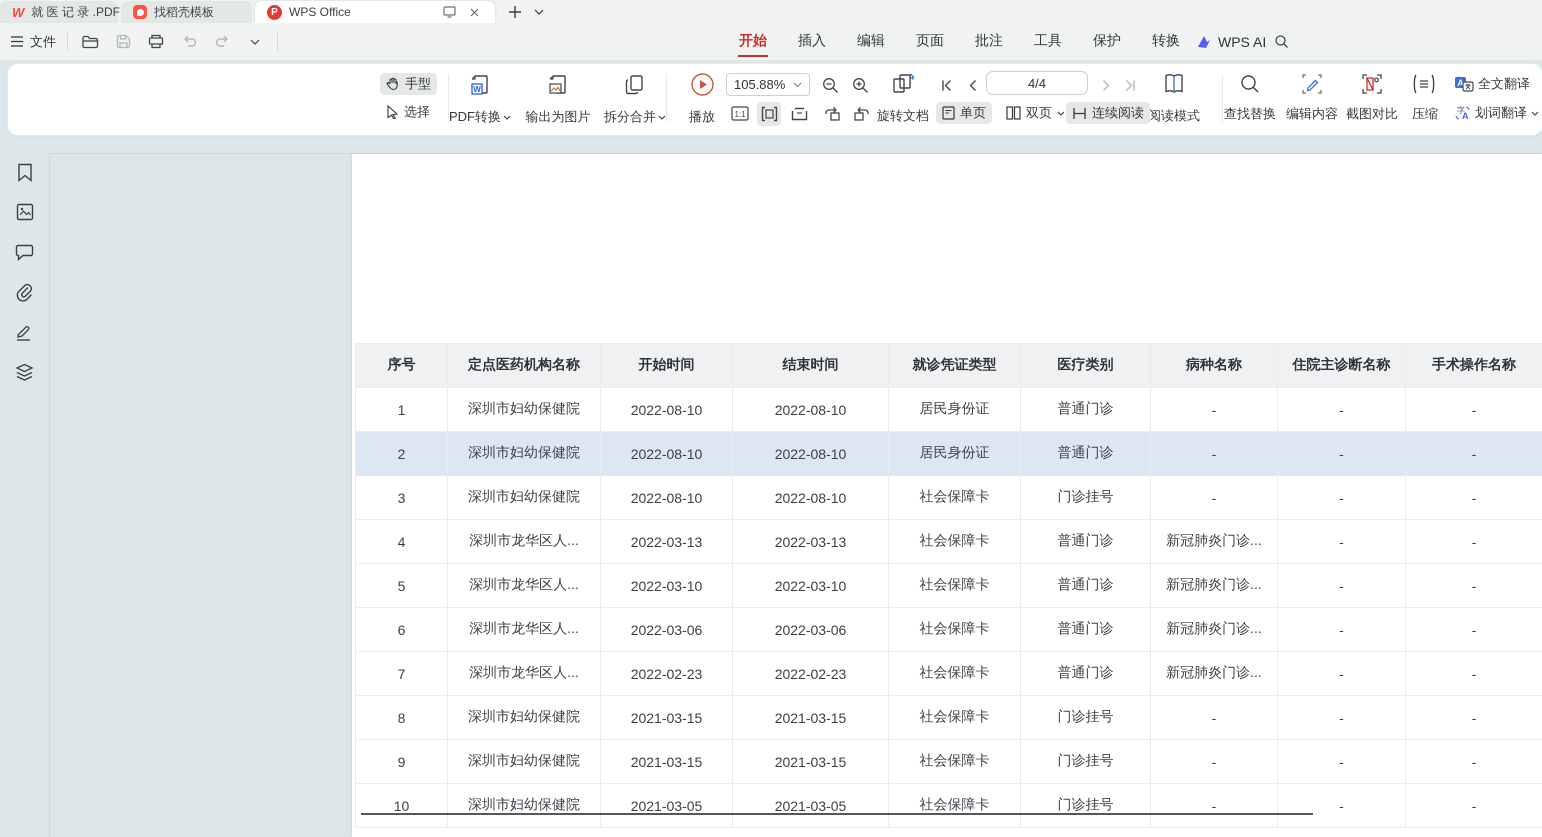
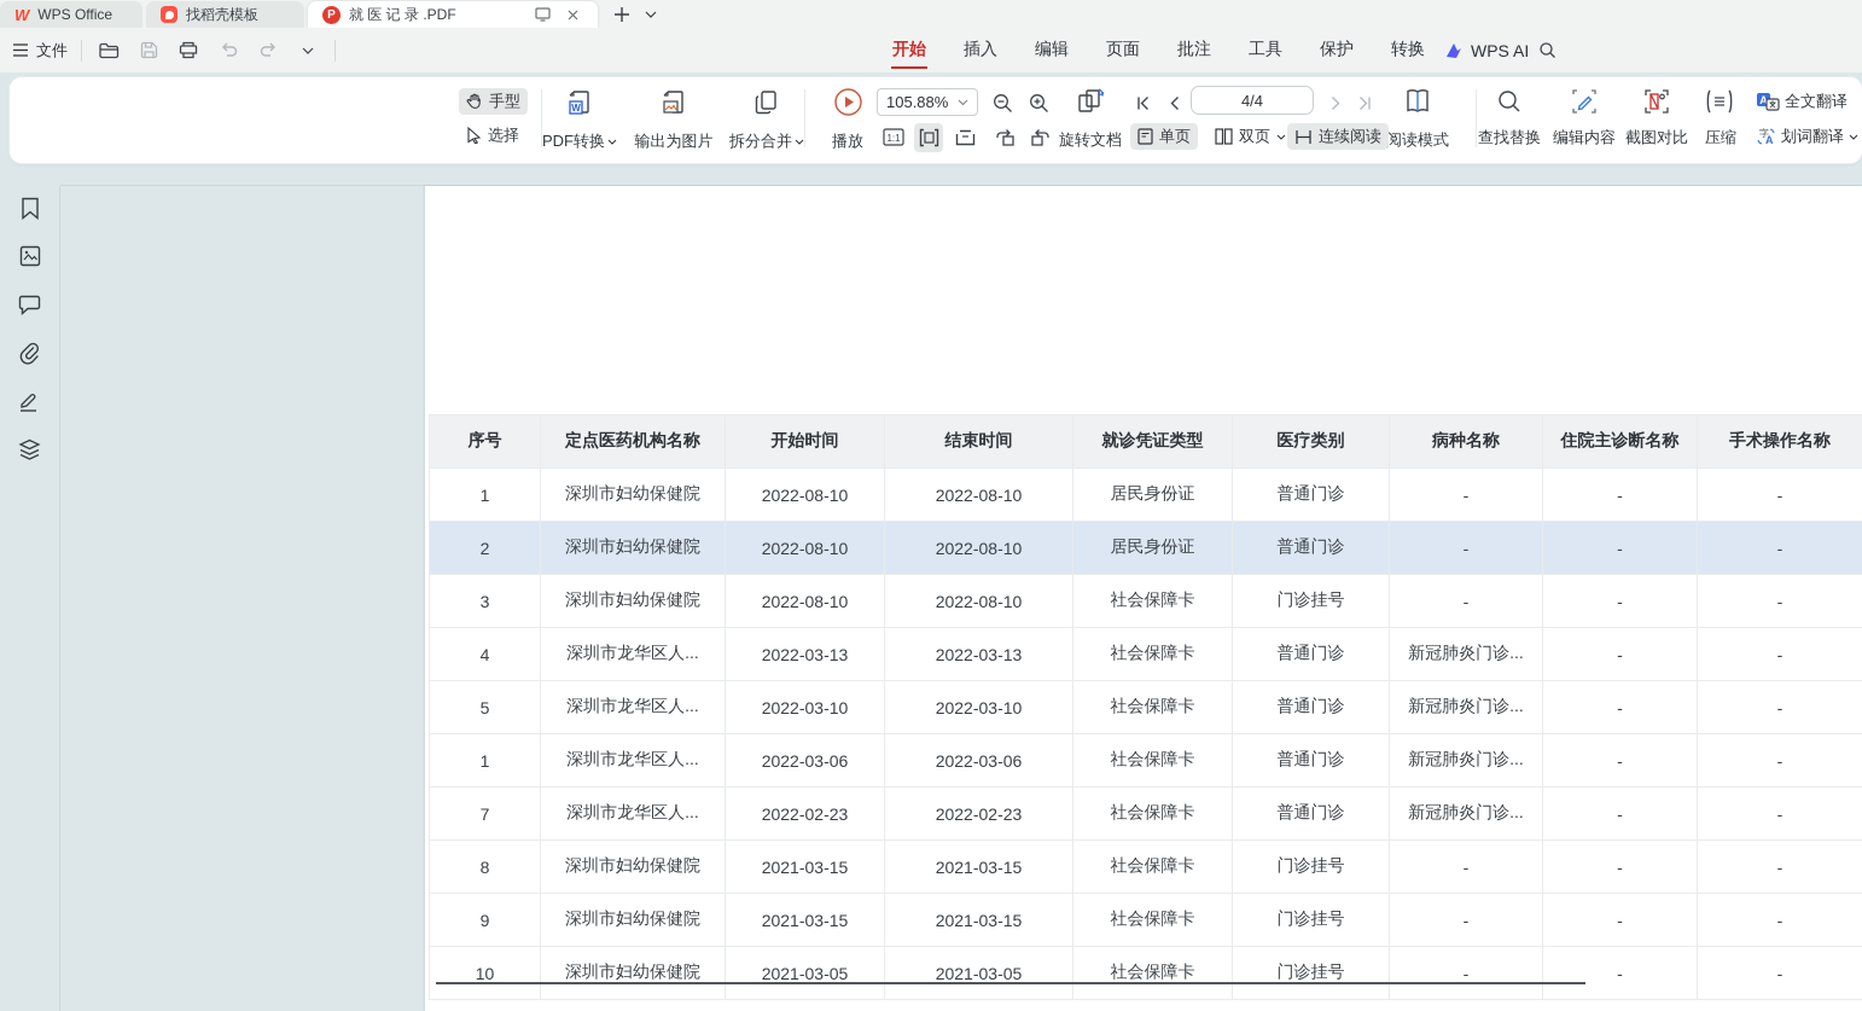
  W
- 就 医 记 录 .PDF
+ WPS Office
  找稻壳模板
  P
- WPS Office
+ 就 医 记 录 .PDF
  文件
  开始
  插入
  编辑
  页面
  批注
  工具
  保护
  转换
  WPS AI
  手型
  选择
  W
  PDF转换
  输出为图片
  拆分合并
  播放
  105.88%
  旋转文档
  1:1
  4/4
  阅读模式
  单页
  双页
  连续阅读
  A
  全文翻译
  查找替换
  编辑内容
  截图对比
  压缩
  字
  A
  划词翻译
  序号	定点医药机构名称	开始时间	结束时间	就诊凭证类型	医疗类别	病种名称	住院主诊断名称	手术操作名称
  1	深圳市妇幼保健院	2022-08-10	2022-08-10	居民身份证	普通门诊	-	-	-
  2	深圳市妇幼保健院	2022-08-10	2022-08-10	居民身份证	普通门诊	-	-	-
  3	深圳市妇幼保健院	2022-08-10	2022-08-10	社会保障卡	门诊挂号	-	-	-
  4	深圳市龙华区人...	2022-03-13	2022-03-13	社会保障卡	普通门诊	新冠肺炎门诊...	-	-
  5	深圳市龙华区人...	2022-03-10	2022-03-10	社会保障卡	普通门诊	新冠肺炎门诊...	-	-
- 6	深圳市龙华区人...	2022-03-06	2022-03-06	社会保障卡	普通门诊	新冠肺炎门诊...	-	-
+ 1	深圳市龙华区人...	2022-03-06	2022-03-06	社会保障卡	普通门诊	新冠肺炎门诊...	-	-
  7	深圳市龙华区人...	2022-02-23	2022-02-23	社会保障卡	普通门诊	新冠肺炎门诊...	-	-
  8	深圳市妇幼保健院	2021-03-15	2021-03-15	社会保障卡	门诊挂号	-	-	-
  9	深圳市妇幼保健院	2021-03-15	2021-03-15	社会保障卡	门诊挂号	-	-	-
  10	深圳市妇幼保健院	2021-03-05	2021-03-05	社会保障卡	门诊挂号	-	-	-
